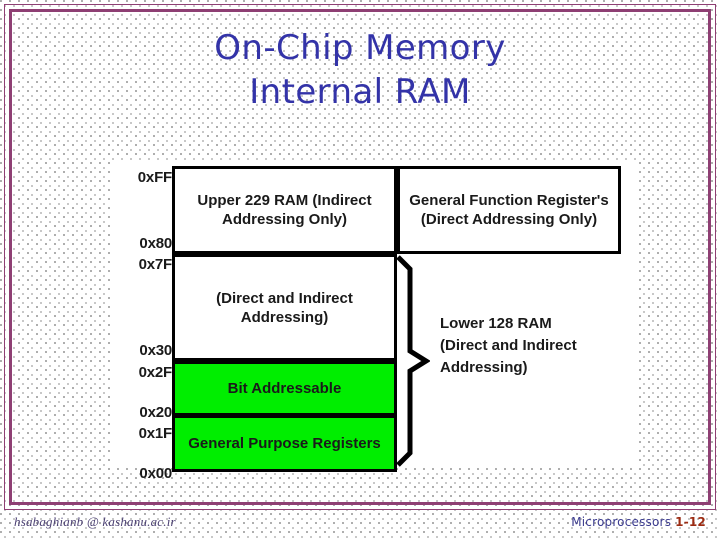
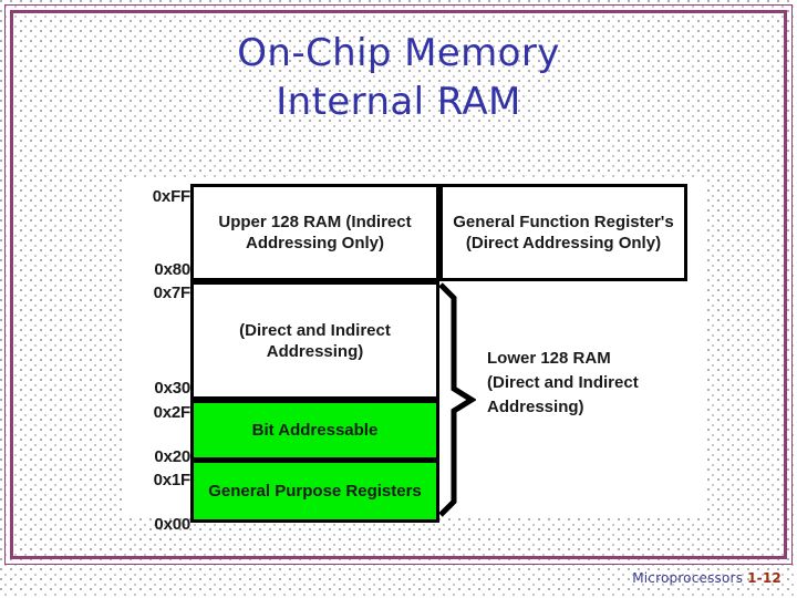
  On-Chip Memory
  Internal RAM
  0xFF
  0x80
  0x7F
  0x30
  0x2F
  0x20
  0x1F
  0x00
- Upper 229 RAM (Indirect Addressing Only)
+ Upper 128 RAM (Indirect Addressing Only)
  General Function Register's (Direct Addressing Only)
  (Direct and Indirect Addressing)
  Bit Addressable
  General Purpose Registers
  Lower 128 RAM
  (Direct and Indirect
  Addressing)
- hsabaghianb @ kashanu.ac.ir
  Microprocessors 1-12
